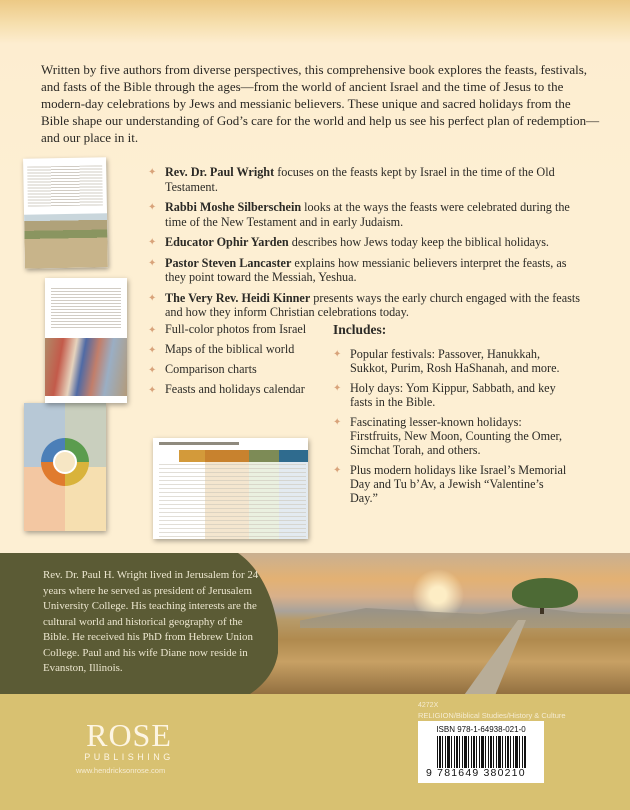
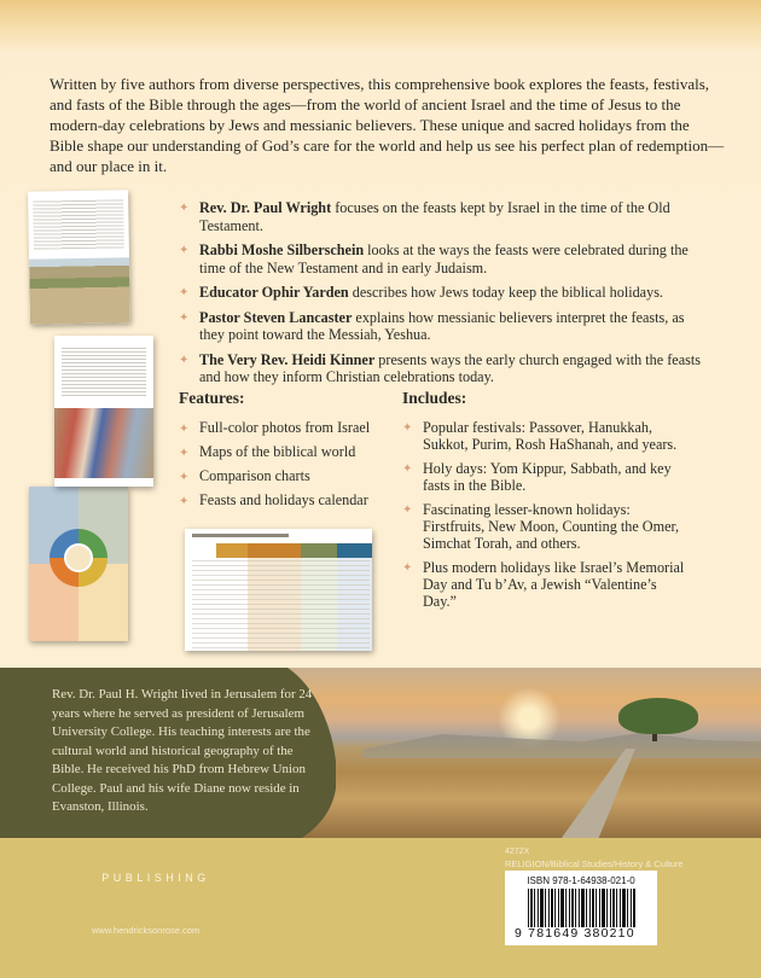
  Written by five authors from diverse perspectives, this comprehensive book explores the feasts, festivals, and fasts of the Bible through the ages—from the world of ancient Israel and the time of Jesus to the modern-day celebrations by Jews and messianic believers. These unique and sacred holidays from the Bible shape our understanding of God’s care for the world and help us see his perfect plan of redemption—and our place in it.
  ✦
  Rev. Dr. Paul Wright focuses on the feasts kept by Israel in the time of the Old Testament.
  ✦
  Rabbi Moshe Silberschein looks at the ways the feasts were celebrated during the time of the New Testament and in early Judaism.
  ✦
  Educator Ophir Yarden describes how Jews today keep the biblical holidays.
  ✦
  Pastor Steven Lancaster explains how messianic believers interpret the feasts, as they point toward the Messiah, Yeshua.
  ✦
  The Very Rev. Heidi Kinner presents ways the early church engaged with the feasts and how they inform Christian celebrations today.
+ Features:
  ✦
  Full-color photos from Israel
  ✦
  Maps of the biblical world
  ✦
  Comparison charts
  ✦
  Feasts and holidays calendar
  Includes:
  ✦
- Popular festivals: Passover, Hanukkah, Sukkot, Purim, Rosh HaShanah, and more.
+ Popular festivals: Passover, Hanukkah, Sukkot, Purim, Rosh HaShanah, and years.
  ✦
  Holy days: Yom Kippur, Sabbath, and key fasts in the Bible.
  ✦
  Fascinating lesser-known holidays: Firstfruits, New Moon, Counting the Omer, Simchat Torah, and others.
  ✦
  Plus modern holidays like Israel’s Memorial Day and Tu b’Av, a Jewish “Valentine’s Day.”
  Rev. Dr. Paul H. Wright lived in Jerusalem for 24 years where he served as president of Jerusalem University College. His teaching interests are the cultural world and historical geography of the Bible. He received his PhD from Hebrew Union College. Paul and his wife Diane now reside in Evanston, Illinois.
- ROSE
  PUBLISHING
  www.hendricksonrose.com
  RELIGION/Biblical Studies/History & Culture
  ISBN 978-1-64938-021-0
  9 781649 380210
